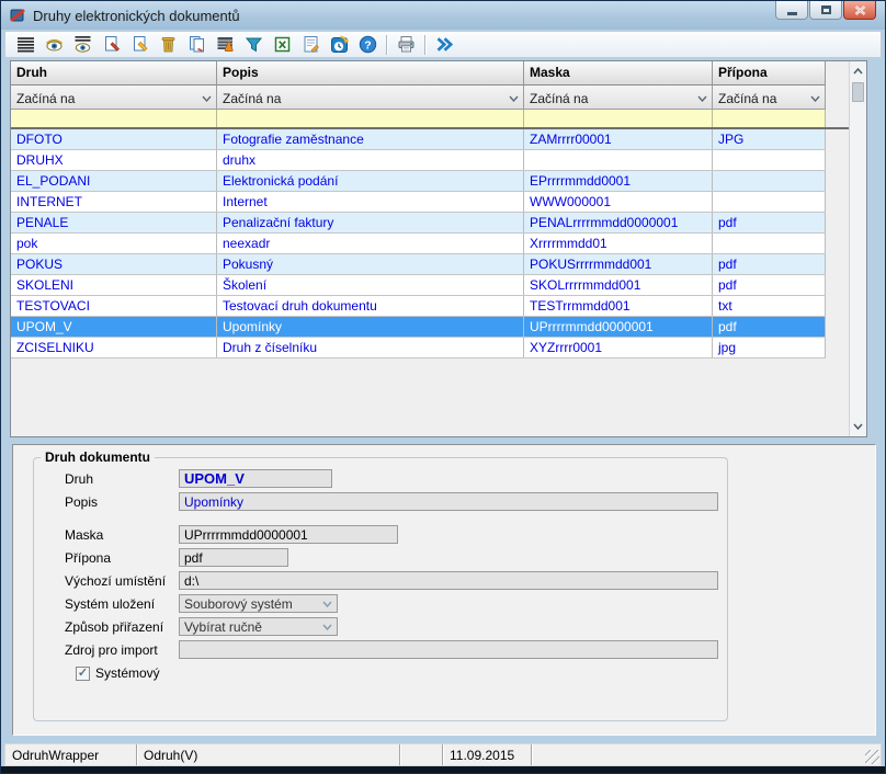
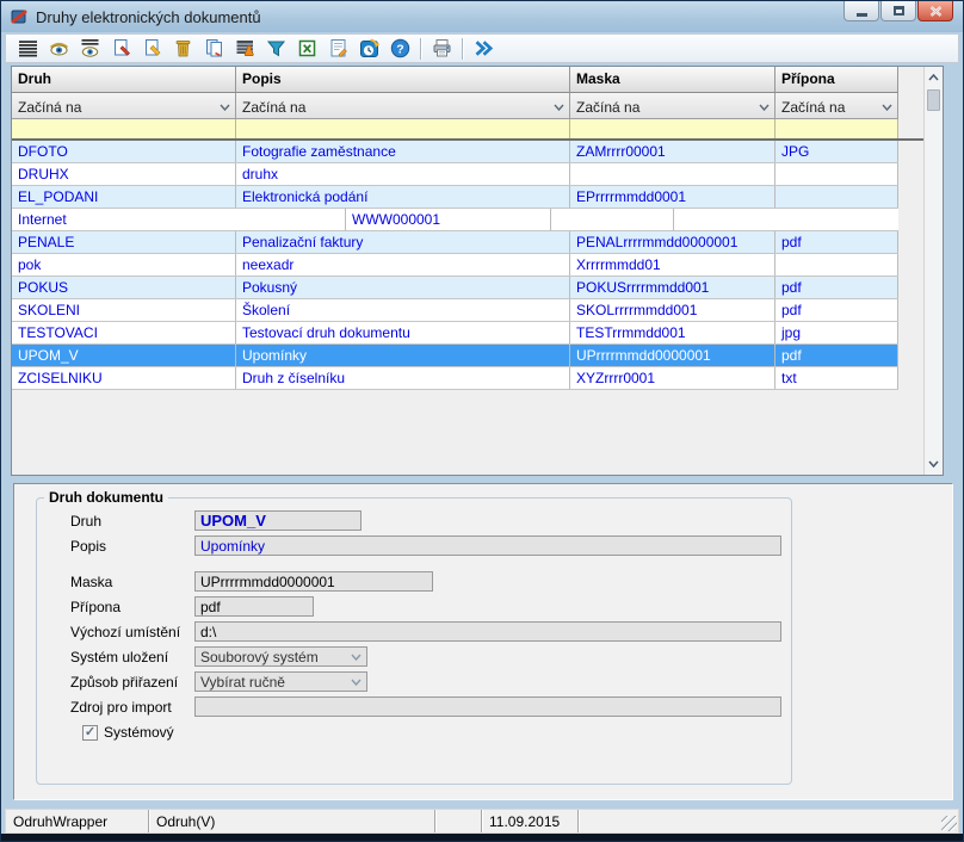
  Druhy elektronických dokumentů
  ?
  Druh
  Popis
  Maska
  Přípona
  Začíná na
  Začíná na
  Začíná na
  Začíná na
  DFOTO
  Fotografie zaměstnance
  ZAMrrrr00001
  JPG
  DRUHX
  druhx
  EL_PODANI
  Elektronická podání
  EPrrrrmmdd0001
- INTERNET
  Internet
  WWW000001
  PENALE
  Penalizační faktury
  PENALrrrrmmdd0000001
  pdf
  pok
  neexadr
  Xrrrrmmdd01
  POKUS
  Pokusný
  POKUSrrrrmmdd001
  pdf
  SKOLENI
  Školení
  SKOLrrrrmmdd001
  pdf
  TESTOVACI
  Testovací druh dokumentu
  TESTrrmmdd001
- txt
+ jpg
  UPOM_V
  Upomínky
  UPrrrrmmdd0000001
  pdf
  ZCISELNIKU
  Druh z číselníku
  XYZrrrr0001
- jpg
+ txt
  Druh dokumentu
  Druh
  UPOM_V
  Popis
  Upomínky
  Maska
  UPrrrrmmdd0000001
  Přípona
  pdf
  Výchozí umístění
  d:\
  Systém uložení
  Souborový systém
  Způsob přiřazení
  Vybírat ručně
  Zdroj pro import
  ✓
  Systémový
  OdruhWrapper
  Odruh(V)
  11.09.2015
